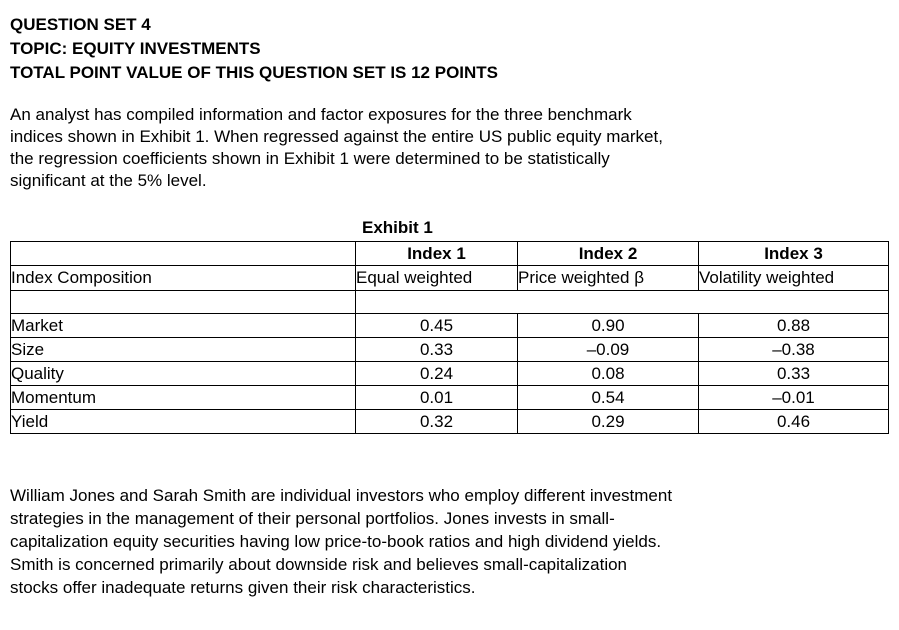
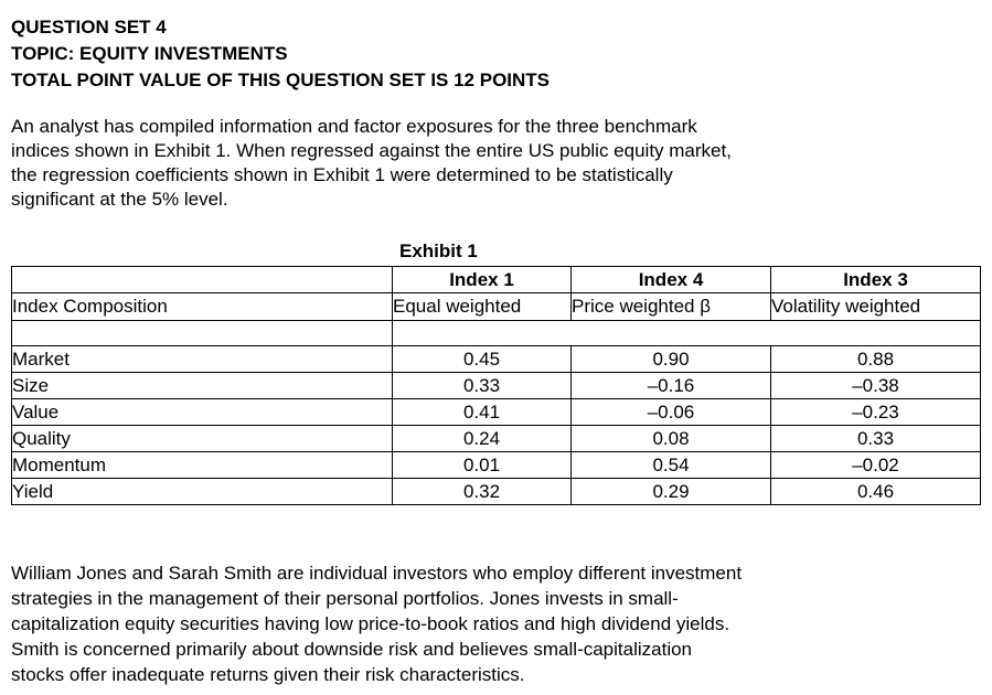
  QUESTION SET 4
  TOPIC: EQUITY INVESTMENTS
  TOTAL POINT VALUE OF THIS QUESTION SET IS 12 POINTS
  An analyst has compiled information and factor exposures for the three benchmark
  indices shown in Exhibit 1. When regressed against the entire US public equity market,
  the regression coefficients shown in Exhibit 1 were determined to be statistically
  significant at the 5% level.
  Exhibit 1
- 	Index 1	Index 2	Index 3
+ 	Index 1	Index 4	Index 3
  Index Composition	Equal weighted	Price weighted β	Volatility weighted
  Market	0.45	0.90	0.88
- Size	0.33	–0.09	–0.38
+ Size	0.33	–0.16	–0.38
+ Value	0.41	–0.06	–0.23
  Quality	0.24	0.08	0.33
- Momentum	0.01	0.54	–0.01
+ Momentum	0.01	0.54	–0.02
  Yield	0.32	0.29	0.46
  William Jones and Sarah Smith are individual investors who employ different investment
  strategies in the management of their personal portfolios. Jones invests in small-
  capitalization equity securities having low price-to-book ratios and high dividend yields.
  Smith is concerned primarily about downside risk and believes small-capitalization
  stocks offer inadequate returns given their risk characteristics.
